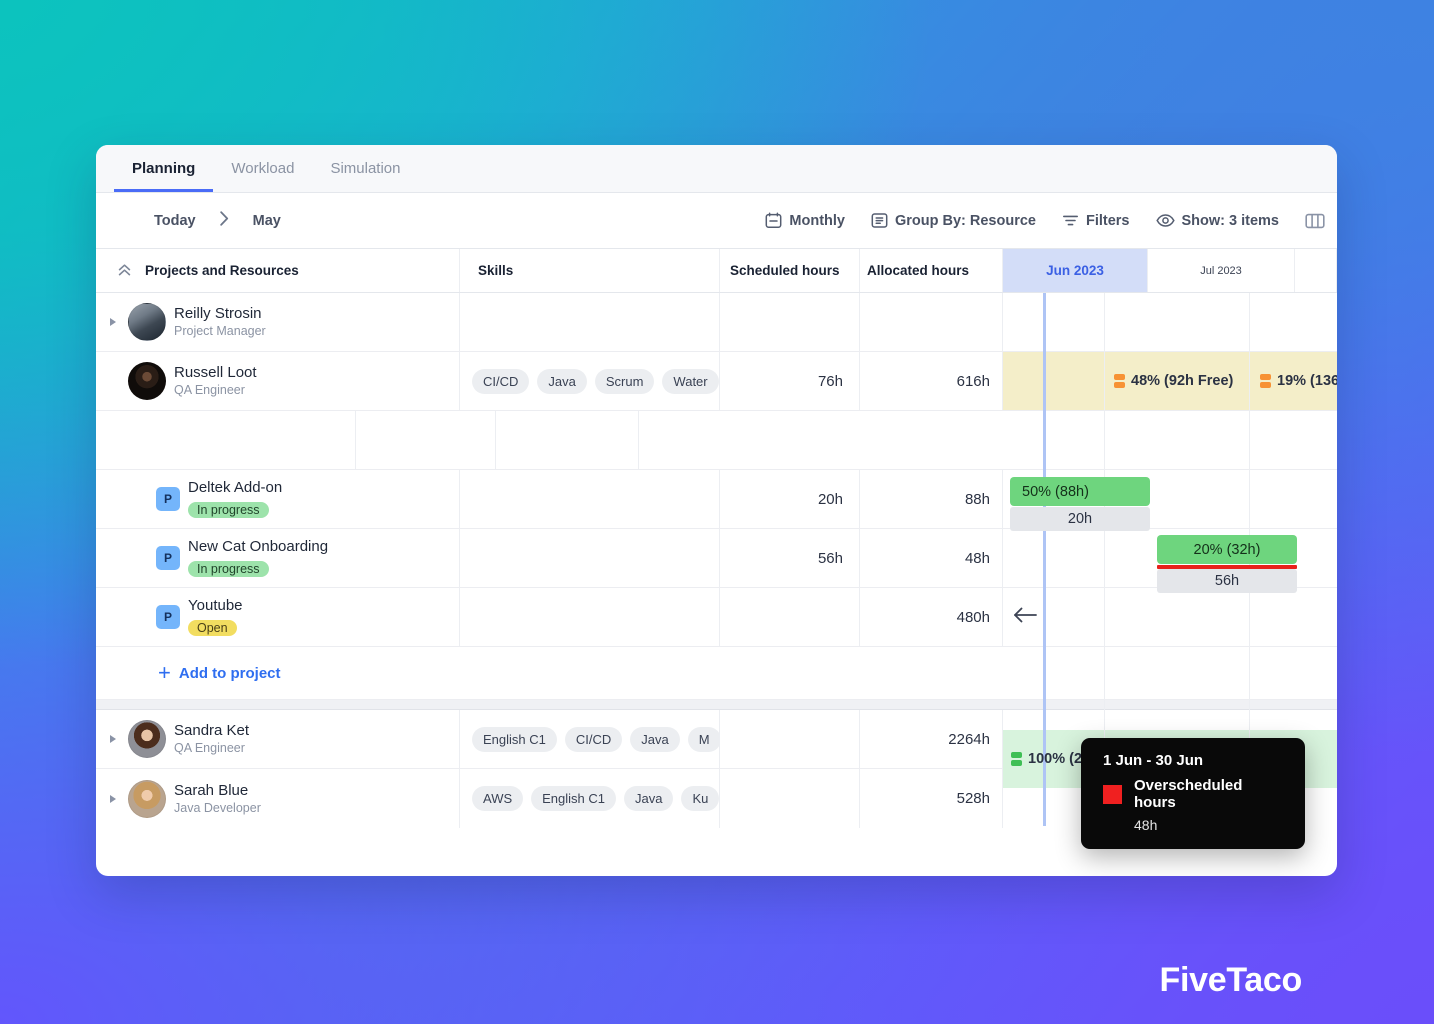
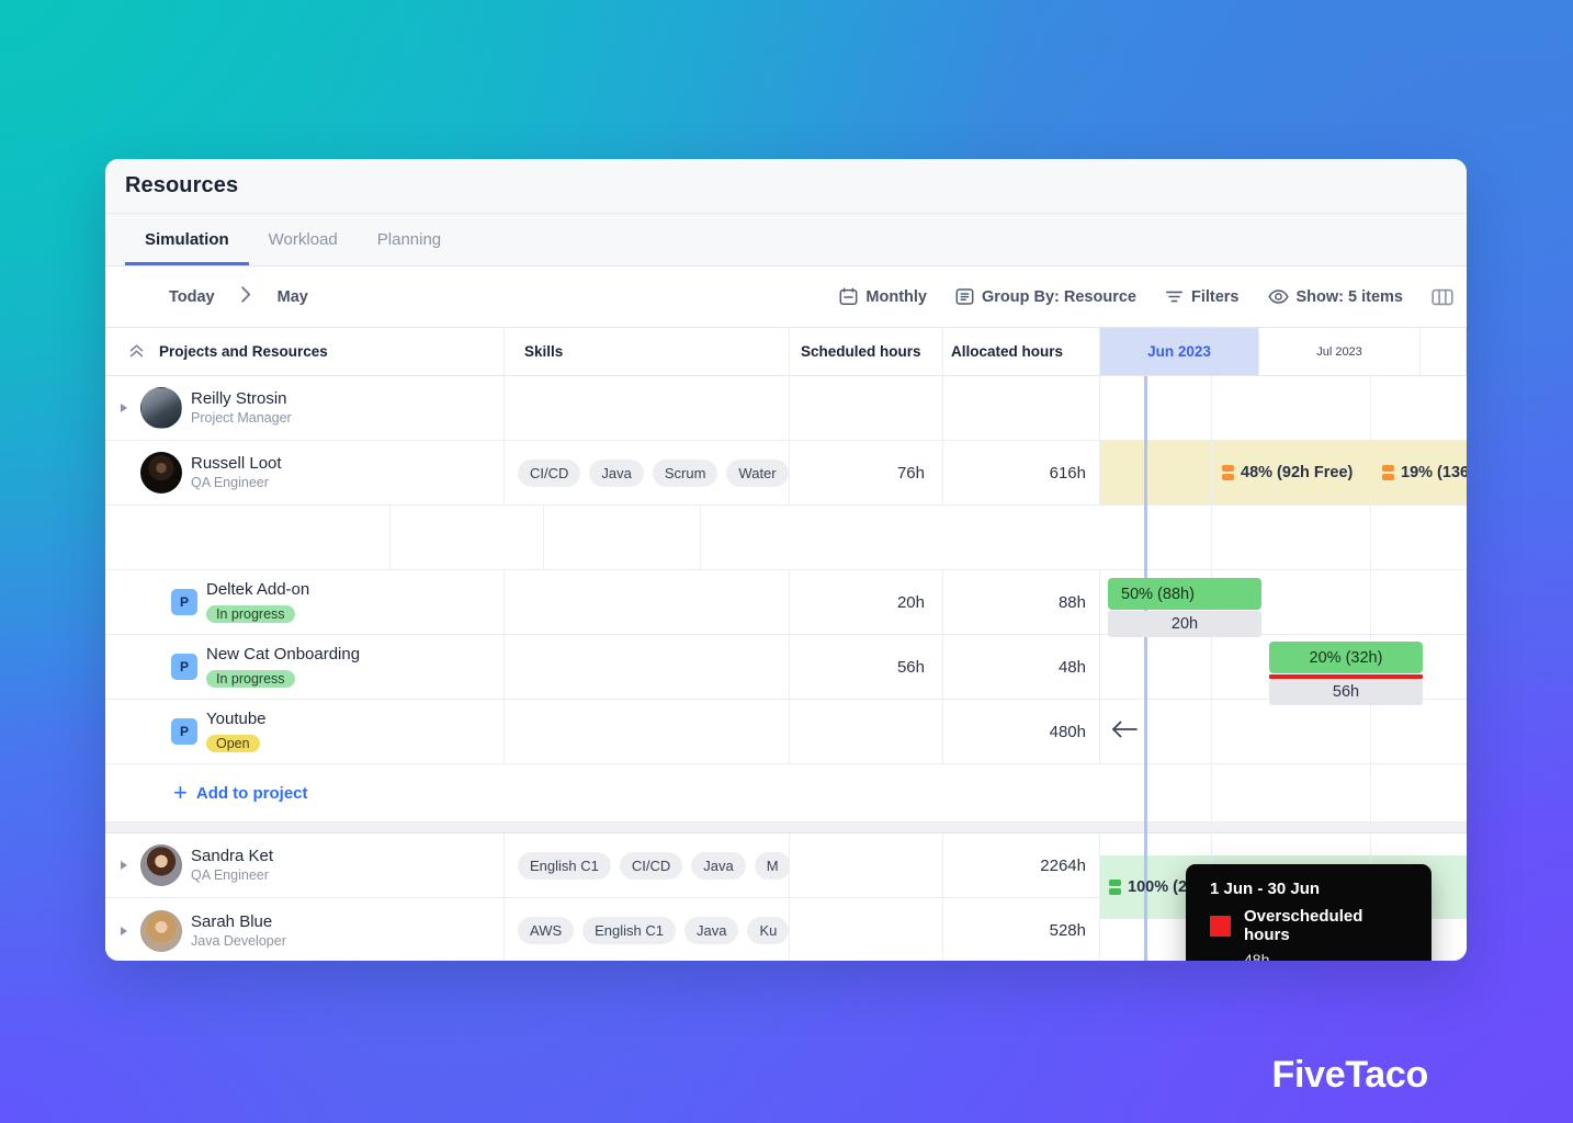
+ Resources
- Planning
+ Simulation
  Workload
- Simulation
+ Planning
  Today
  May
  Monthly
  Group By: Resource
  Filters
- Show: 3 items
+ Show: 5 items
  Projects and Resources
  Skills
  Scheduled hours
  Allocated hours
  Jun 2023
  Jul 2023
  Reilly Strosin
  Project Manager
  Russell Loot
  QA Engineer
  CI/CD
  Java
  Scrum
  Water
  76h
  616h
  P
  Deltek Add-on
  In progress
  20h
  88h
  P
  New Cat Onboarding
  In progress
  56h
  48h
  P
  Youtube
  Open
  480h
  +
  Add to project
  Sandra Ket
  QA Engineer
  English C1
  CI/CD
  Java
  M
  2264h
  Sarah Blue
  Java Developer
  AWS
  English C1
  Java
  Ku
  528h
  48% (92h Free)
  50% (88h)
  20h
  20% (32h)
  56h
  1 Jun - 30 Jun
  Overscheduled hours
  48h
  FiveTaco
